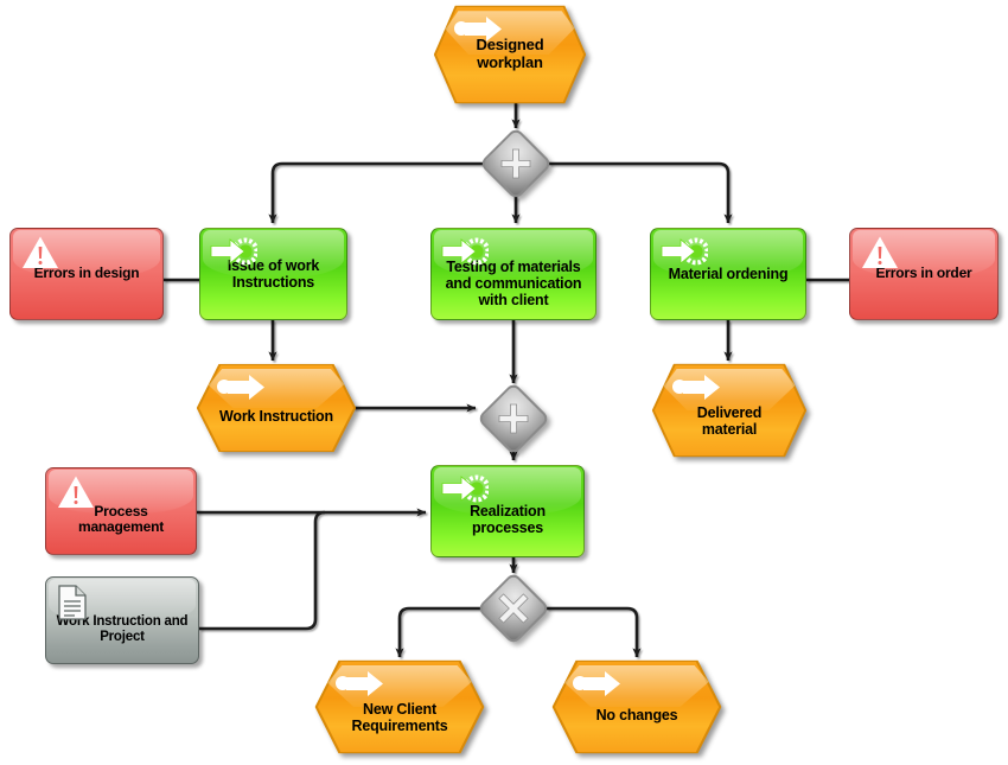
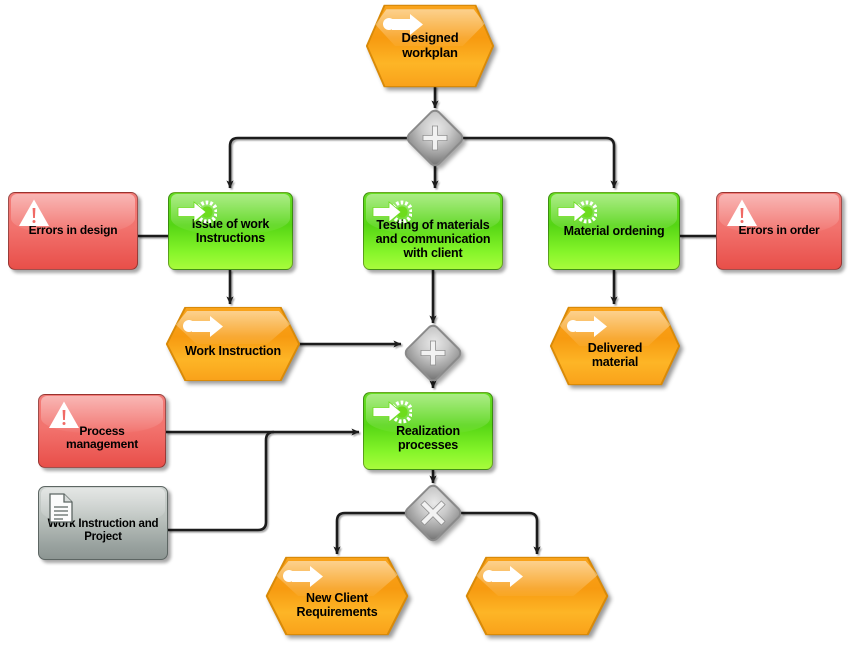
  Designed
  workplan
  Errors in design
  Issue of work
  Instructions
  Testing of materials
  and communication
  with client
  Material ordening
  Errors in order
  Work Instruction
  Delivered
  material
  Process
  management
  Realization
  processes
  Work Instruction and
  Project
  New Client
  Requirements
- No changes
